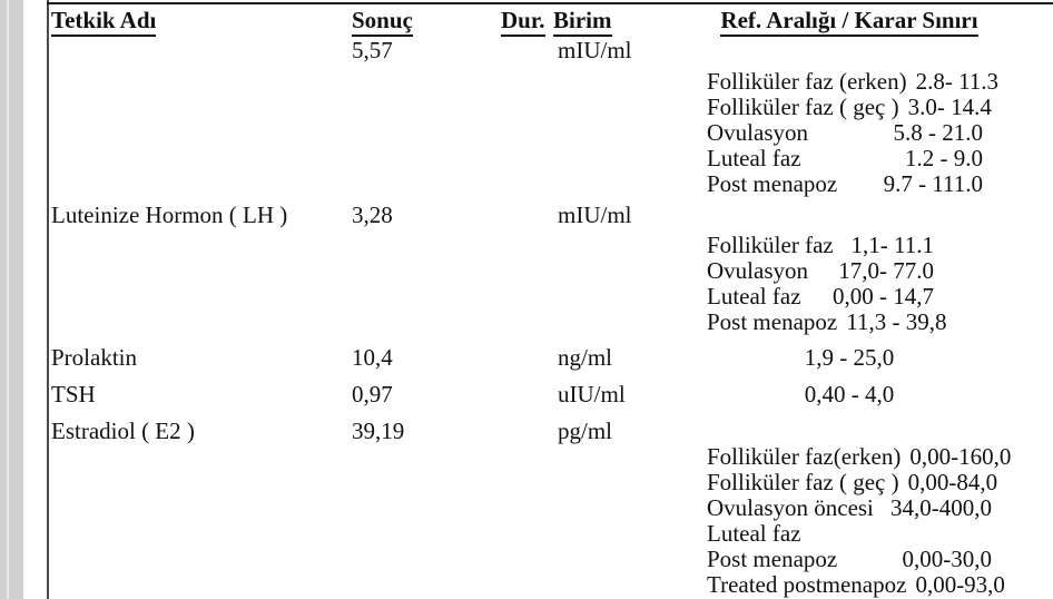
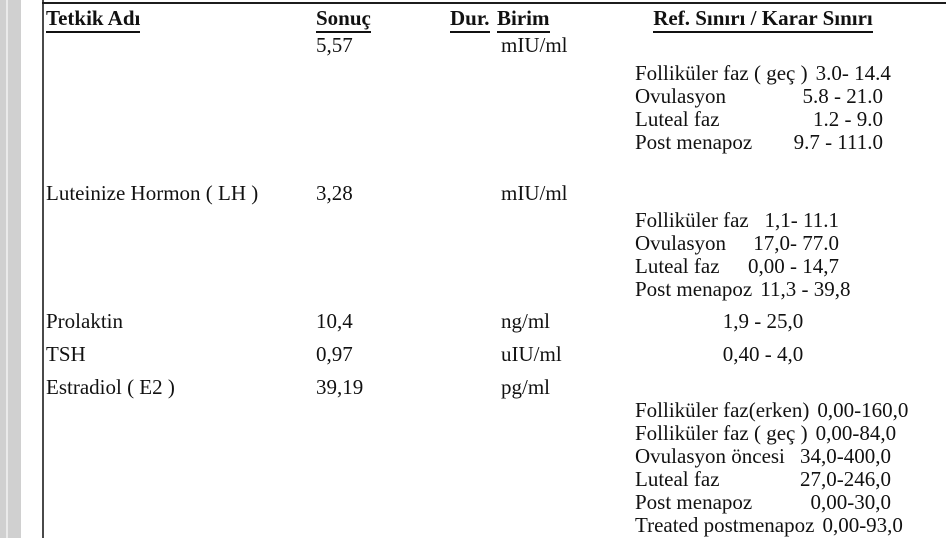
  Tetkik Adı
  Sonuç
  Dur.
  Birim
- Ref. Aralığı / Karar Sınırı
+ Ref. Sınırı / Karar Sınırı
  5,57
  mIU/ml
- Folliküler faz (erken)
- 2.8- 11.3
  Folliküler faz ( geç )
  3.0- 14.4
  Ovulasyon
  5.8 - 21.0
  Luteal faz
  1.2 - 9.0
  Post menapoz
  9.7 - 111.0
  Luteinize Hormon ( LH )
  3,28
  mIU/ml
  Folliküler faz
  1,1- 11.1
  Ovulasyon
  17,0- 77.0
  Luteal faz
  0,00 - 14,7
  Post menapoz
  11,3 - 39,8
  Prolaktin
  10,4
  ng/ml
  1,9 - 25,0
  TSH
  0,97
  uIU/ml
  0,40 - 4,0
  Estradiol ( E2 )
  39,19
  pg/ml
  Folliküler faz(erken)
  0,00-160,0
  Folliküler faz ( geç )
  0,00-84,0
  Ovulasyon öncesi
  34,0-400,0
  Luteal faz
+ 27,0-246,0
  Post menapoz
  0,00-30,0
  Treated postmenapoz
  0,00-93,0
